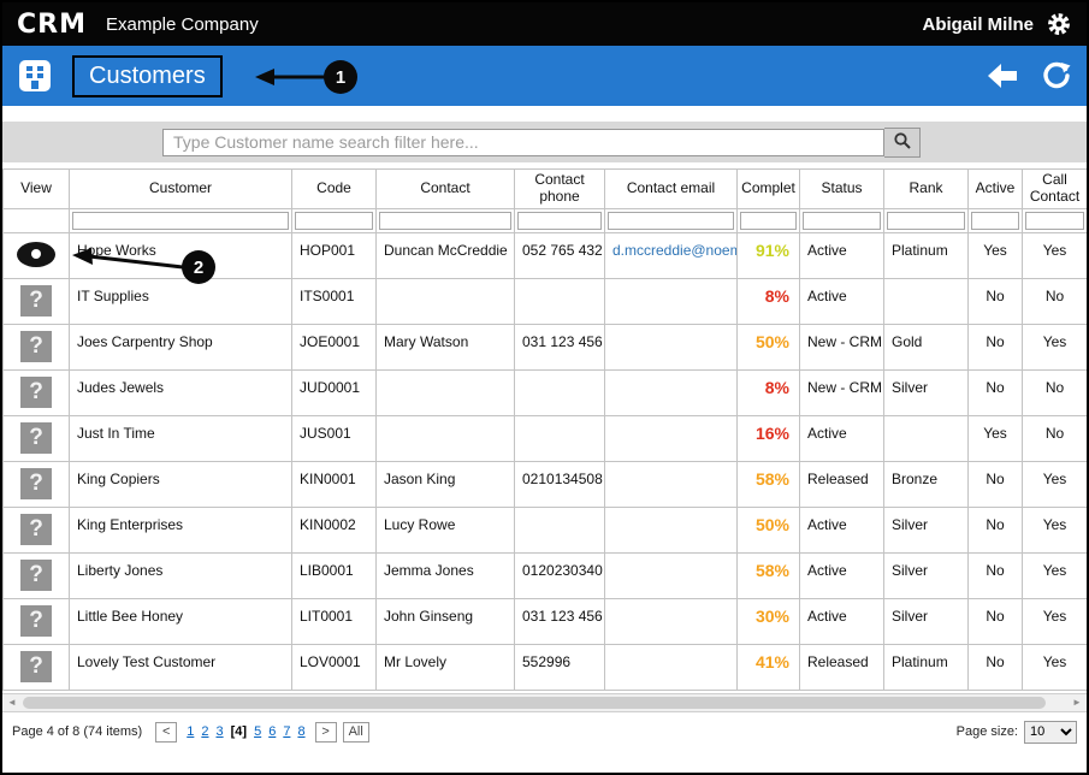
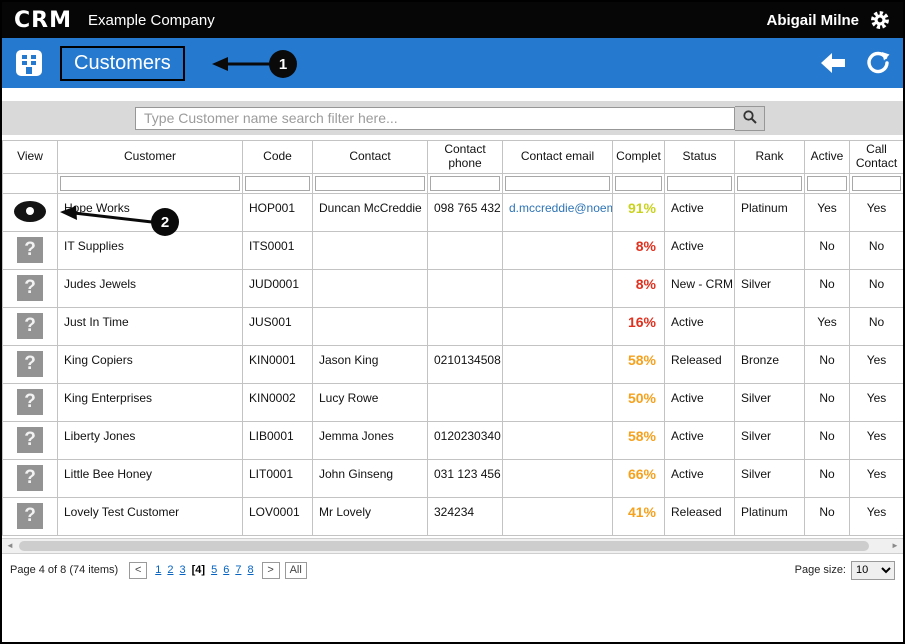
  CRM
  Example Company
  Abigail Milne
  Customers
  Type Customer name search filter here...
  View	Customer	Code	Contact	Contact phone	Contact email	Complet	Status	Rank	Active	Call Contact
- 	Hpe Works	HOP001	Duncan McCreddie	052 765 432	d.mccreddie@noem	91%	Active	Platinum	Yes	Yes
+ 	Hpe Works	HOP001	Duncan McCreddie	098 765 432	d.mccreddie@noem	91%	Active	Platinum	Yes	Yes
  ?	IT Supplies	ITS0001				8%	Active		No	No
- ?	Joes Carpentry Shop	JOE0001	Mary Watson	031 123 456		50%	New - CRM	Gold	No	Yes
  ?	Judes Jewels	JUD0001				8%	New - CRM	Silver	No	No
  ?	Just In Time	JUS001				16%	Active		Yes	No
  ?	King Copiers	KIN0001	Jason King	0210134508		58%	Released	Bronze	No	Yes
  ?	King Enterprises	KIN0002	Lucy Rowe			50%	Active	Silver	No	Yes
  ?	Liberty Jones	LIB0001	Jemma Jones	0120230340		58%	Active	Silver	No	Yes
- ?	Little Bee Honey	LIT0001	John Ginseng	031 123 456		30%	Active	Silver	No	Yes
+ ?	Little Bee Honey	LIT0001	John Ginseng	031 123 456		66%	Active	Silver	No	Yes
- ?	Lovely Test Customer	LOV0001	Mr Lovely	552996		41%	Released	Platinum	No	Yes
+ ?	Lovely Test Customer	LOV0001	Mr Lovely	324234		41%	Released	Platinum	No	Yes
  ◄
  ►
  Page 4 of 8 (74 items)
  <
  1 2 3 [4] 5 6 7 8
  >
  All
  Page size:
  10
  1
  2
